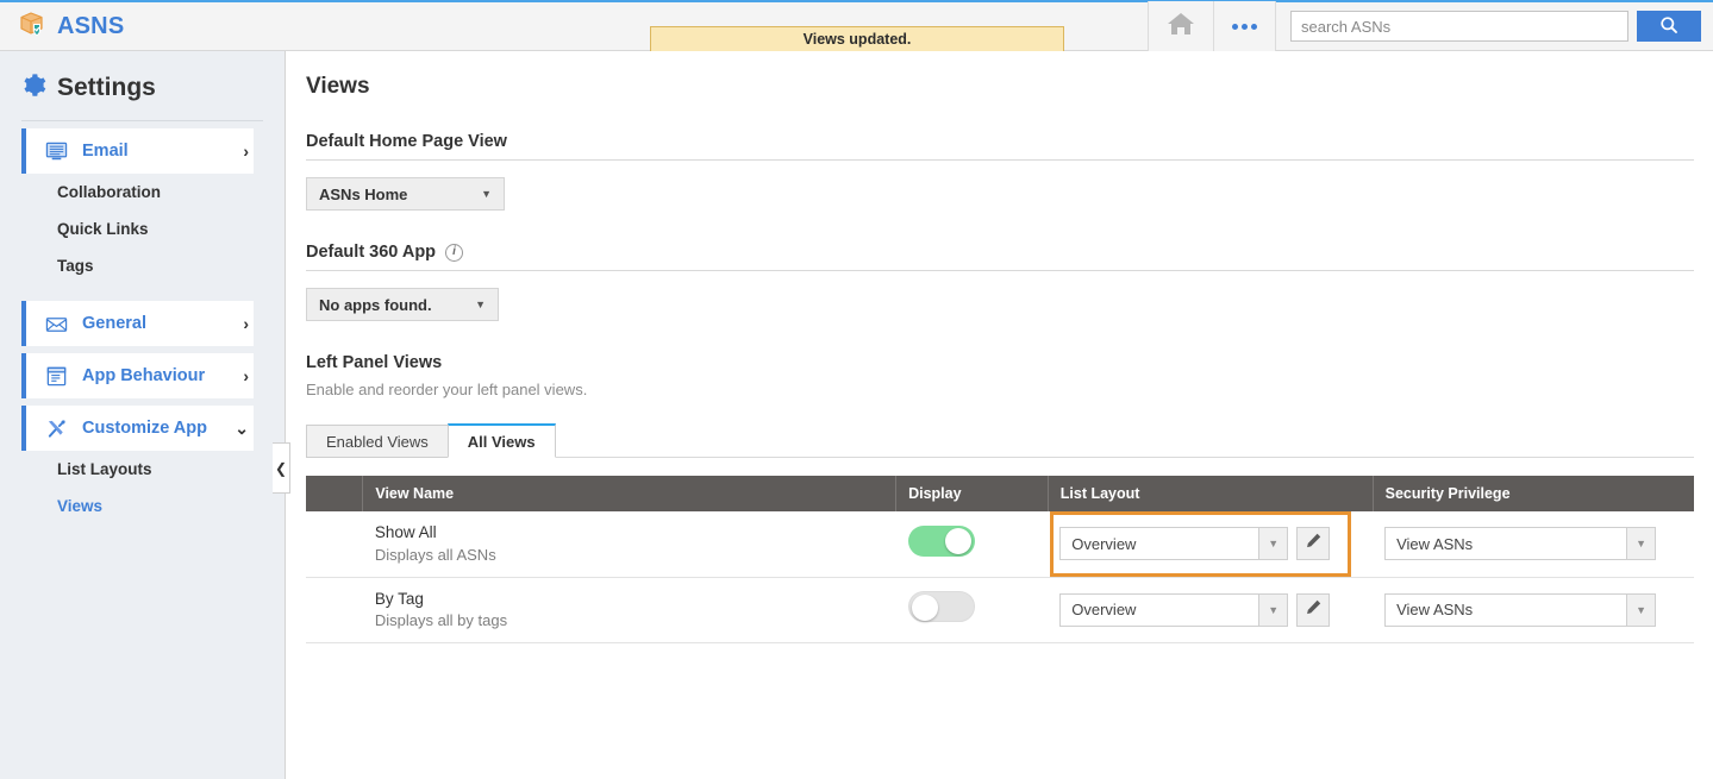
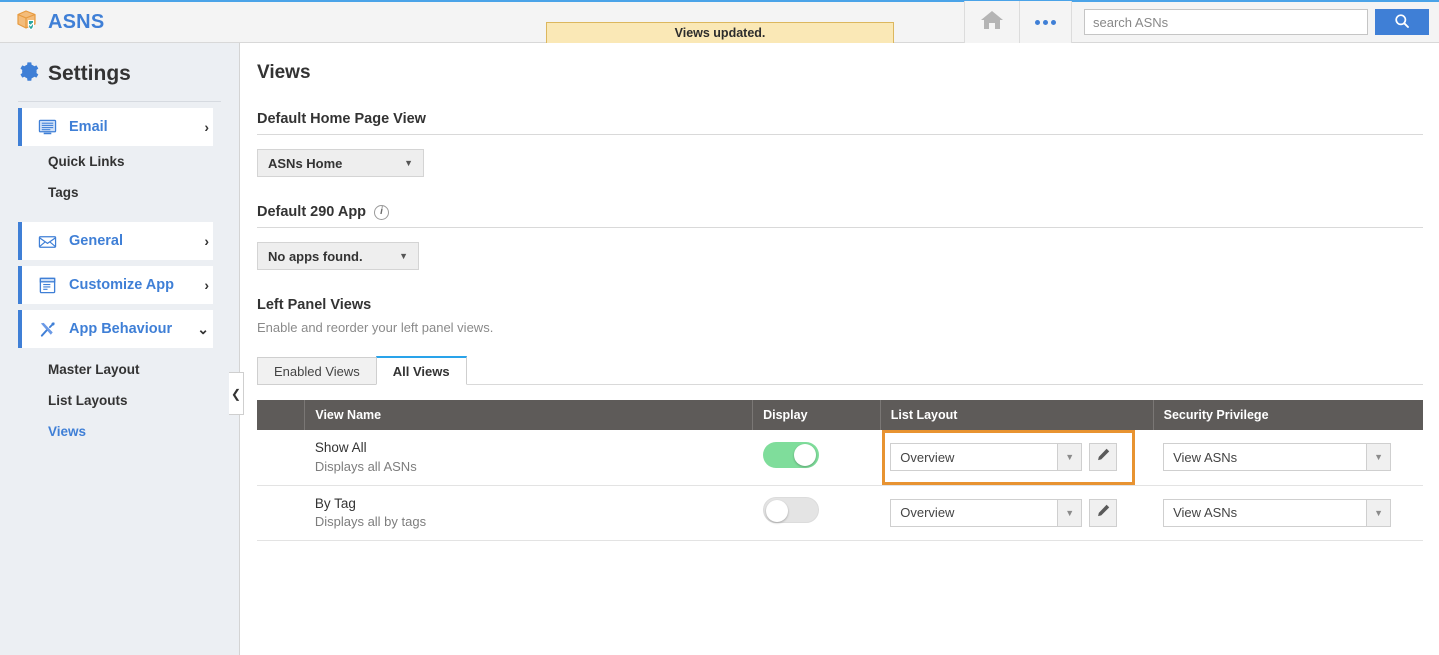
  ASNS
  Views updated.
  search ASNs
  Settings
  Email
  ›
- Collaboration
  Quick Links
  Tags
  General
  ›
- App Behaviour
+ Customize App
  ›
- Customize App
+ App Behaviour
  ⌄
+ Master Layout
  List Layouts
  Views
  ❮
  Views
  Default Home Page View
  ASNs Home
  ▼
- Default 360 App
+ Default 290 App
  i
  No apps found.
  ▼
  Left Panel Views
  Enable and reorder your left panel views.
  Enabled Views
  All Views
  	View Name	Display	List Layout	Security Privilege
  	Show All Displays all ASNs		Overview ▼	View ASNs ▼
  	By Tag Displays all by tags		Overview ▼	View ASNs ▼
